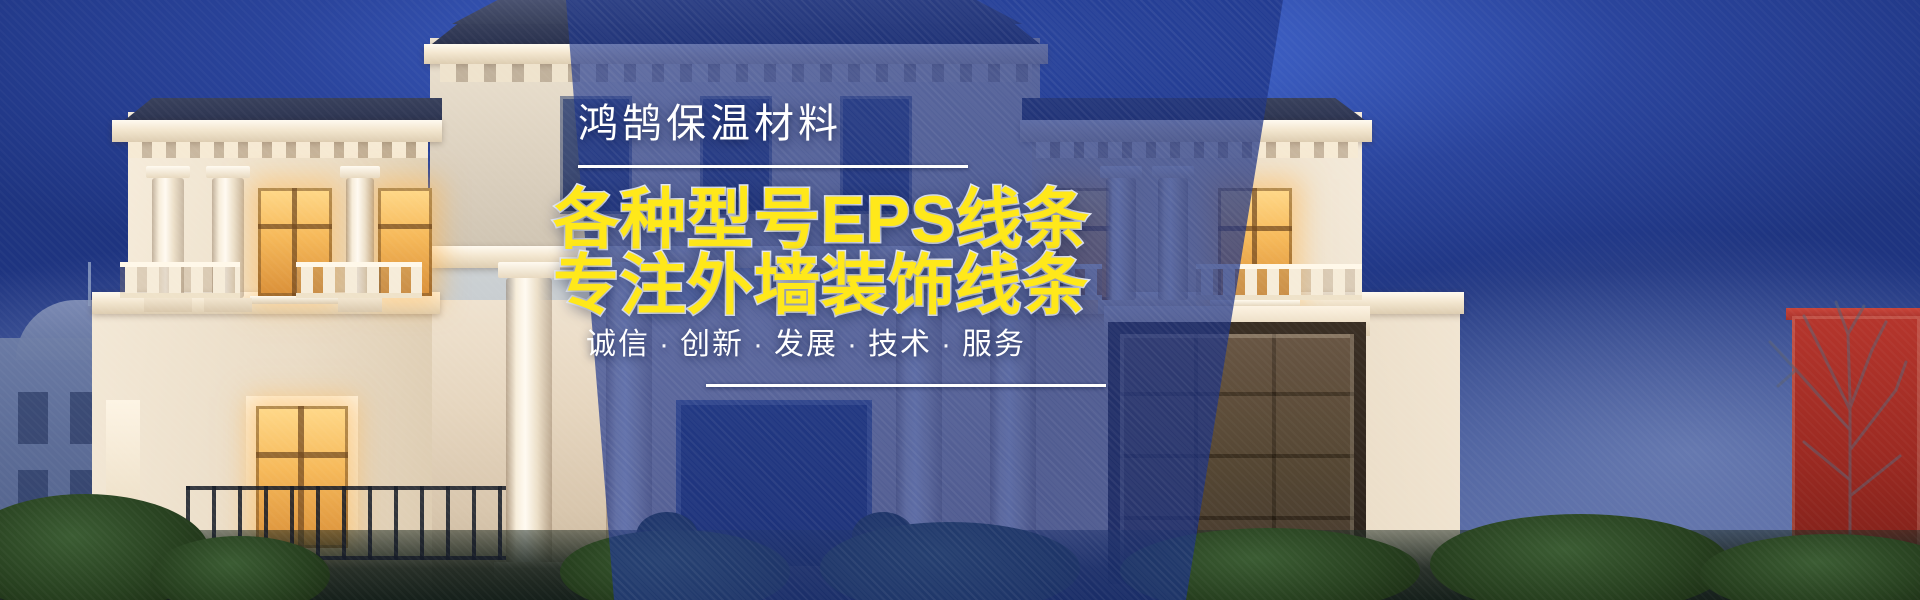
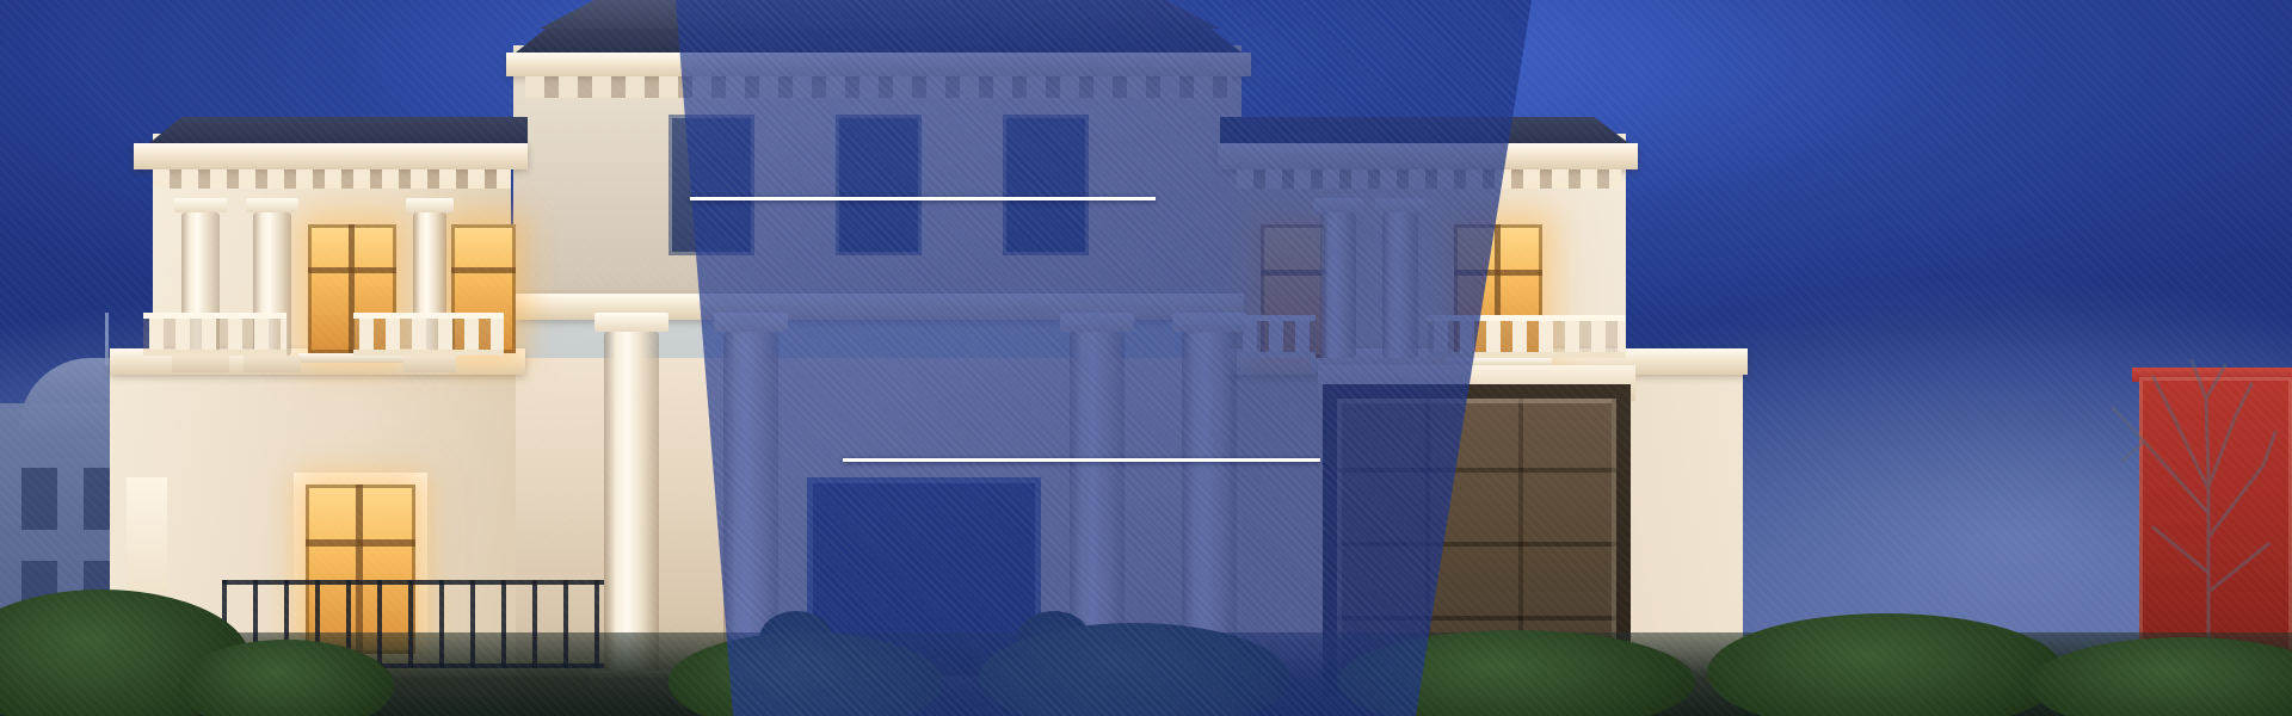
- 鸿鹄保温材料
- 各种型号EPS线条
- 专注外墙装饰线条
- 诚信 · 创新 · 发展 · 技术 · 服务
